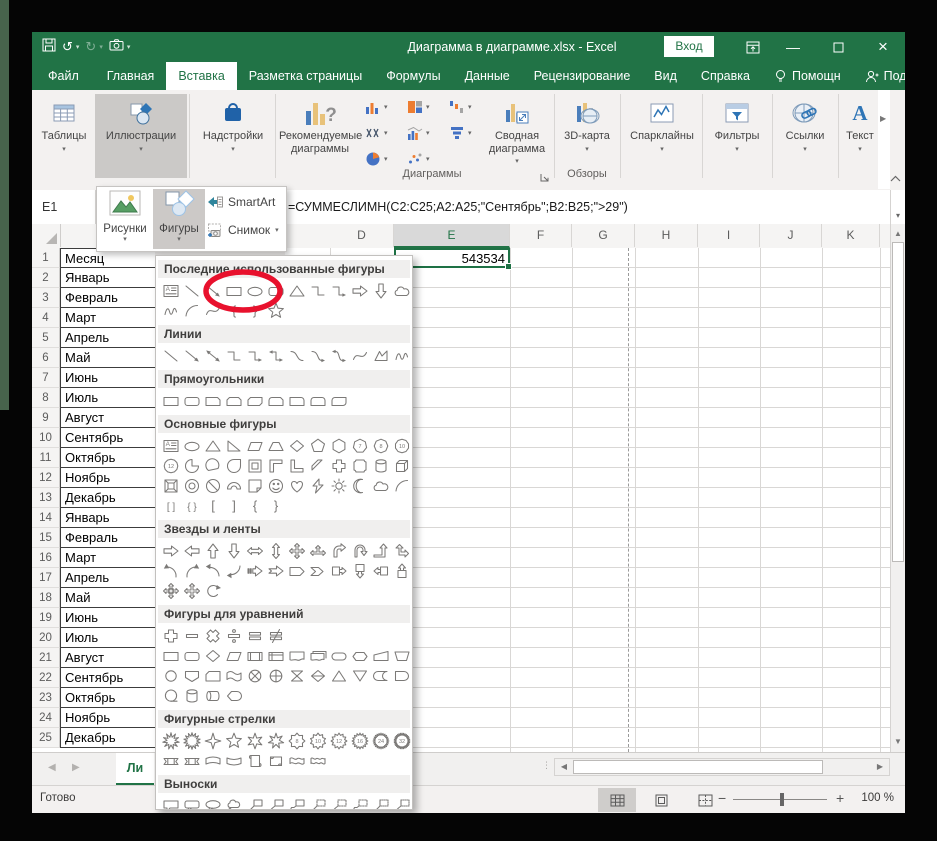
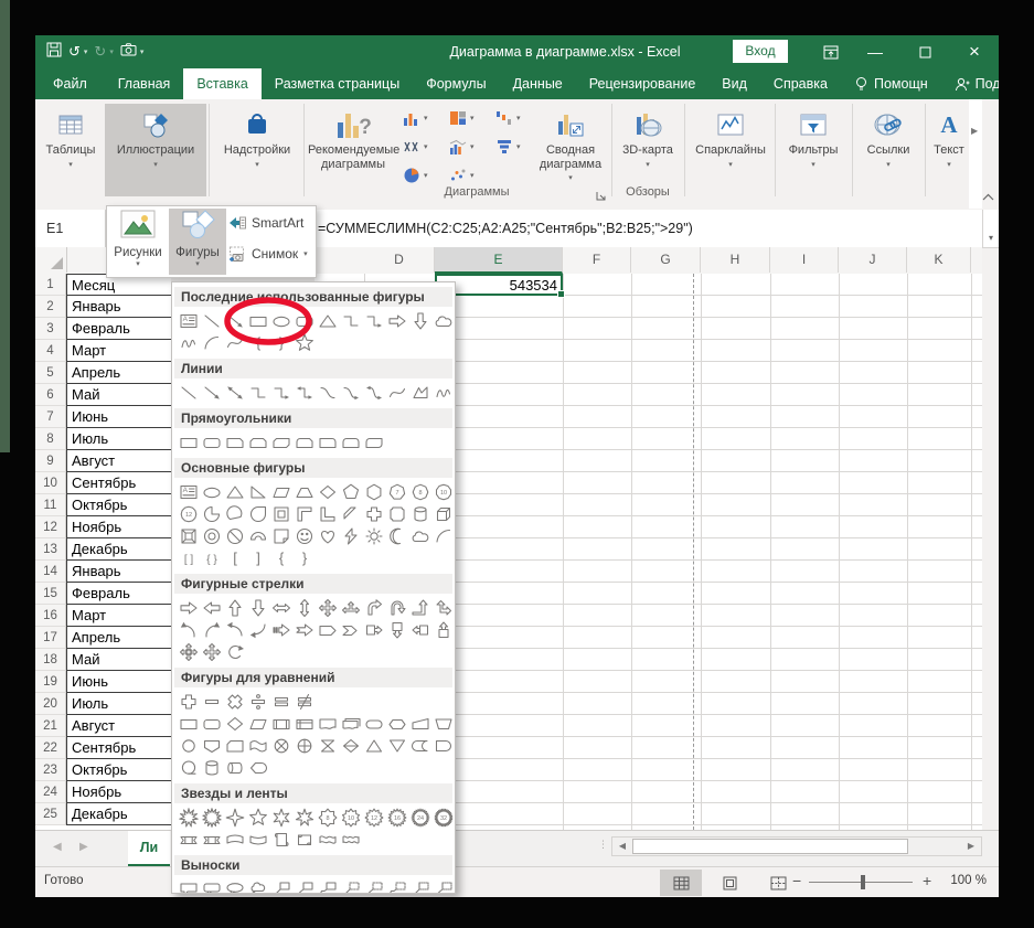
  ↺
  ↻
  Диаграмма в диаграмме.xlsx - Excel
  Вход
  —
  ×
  Файл
  Главная
  Вставка
  Разметка страницы
  Формулы
  Данные
  Рецензирование
  Вид
  Справка
  Помощн
  Таблицы
  Иллюстрации
  Надстройки
  ?
  Рекомендуемые диаграммы
  Сводная диаграмма
  Диаграммы
  3D-карта
  Обзоры
  Спарклайны
  Фильтры
  Ссылки
  A
  Текст
  ▶
  E1
  =СУММЕСЛИМН(C2:C25;A2:A25;"Сентябрь";B2:B25;">29")
  ▾
  D
  E
  F
  G
  H
  I
  J
  K
  1
  Месяц
  2
  Январь
  3
  Февраль
  4
  Март
  5
  Апрель
  6
  Май
  7
  Июнь
  8
  Июль
  9
  Август
  10
  Сентябрь
  11
  Октябрь
  12
  Ноябрь
  13
  Декабрь
  14
  Январь
  15
  Февраль
  16
  Март
  17
  Апрель
  18
  Май
  19
  Июнь
  20
  Июль
  21
  Август
  22
  Сентябрь
  23
  Октябрь
  24
  Ноябрь
  25
  Декабрь
  543534
- ▲
- ▼
  ◀
  ▶
  Ли
  ◀
  ▶
  Готово
  −
  +
  100 %
  Рисунки
  Фигуры
  SmartArt
  Снимок
  Последние использованные фигуры
  Линии
  Прямоугольники
  Основные фигуры
  [ ]
  { }
  [
  ]
  {
  }
- Звезды и ленты
+ Фигурные стрелки
  Фигуры для уравнений
- Фигурные стрелки
+ Звезды и ленты
  Выноски
